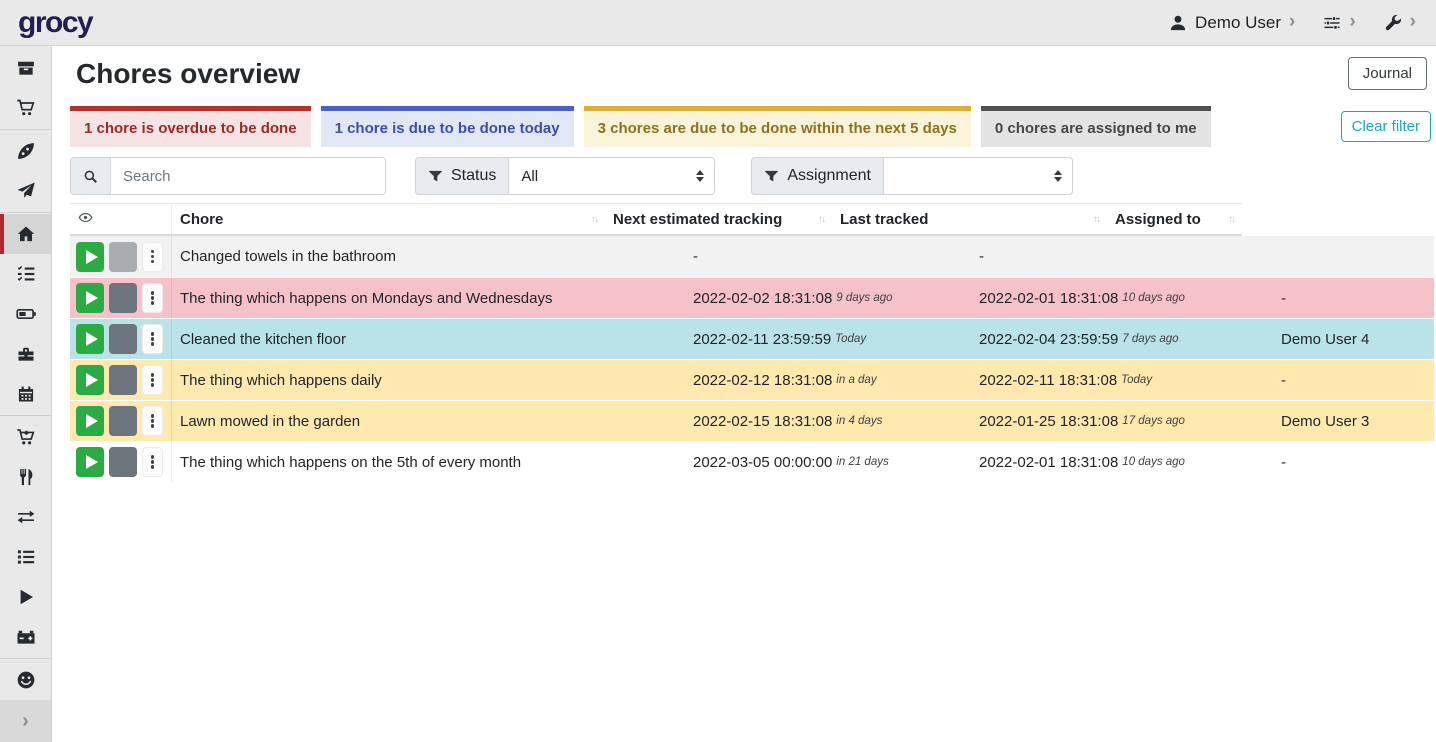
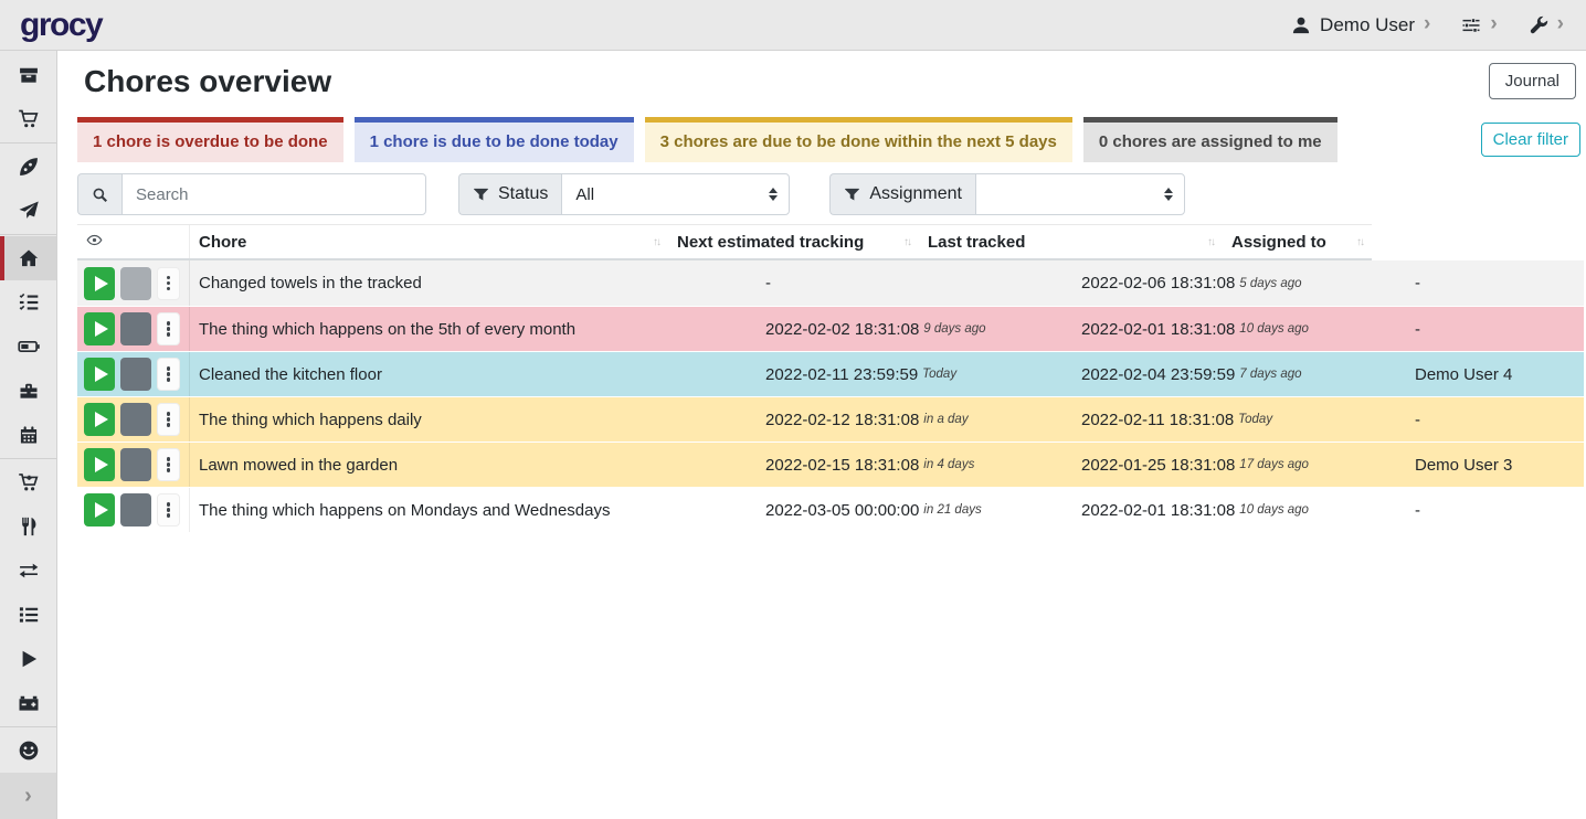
  grocy
  Demo User
  ›
  ›
  ›
  ›
  Chores overview
  Journal
  1 chore is overdue to be done
  1 chore is due to be done today
  3 chores are due to be done within the next 5 days
  0 chores are assigned to me
  Clear filter
  Search
  Status
  All
  Assignment
  Chore
  ↑↓
  Next estimated tracking
  ↑↓
  Last tracked
  ↑↓
  Assigned to
  ↑↓
- Changed towels in the bathroom
+ Changed towels in the tracked
  -
+ 2022-02-06 18:31:08
+ 5 days ago
  -
- The thing which happens on Mondays and Wednesdays
+ The thing which happens on the 5th of every month
  2022-02-02 18:31:08
  9 days ago
  2022-02-01 18:31:08
  10 days ago
  -
  Cleaned the kitchen floor
  2022-02-11 23:59:59
  Today
  2022-02-04 23:59:59
  7 days ago
  Demo User 4
  The thing which happens daily
  2022-02-12 18:31:08
  in a day
  2022-02-11 18:31:08
  Today
  -
  Lawn mowed in the garden
  2022-02-15 18:31:08
  in 4 days
  2022-01-25 18:31:08
  17 days ago
  Demo User 3
- The thing which happens on the 5th of every month
+ The thing which happens on Mondays and Wednesdays
  2022-03-05 00:00:00
  in 21 days
  2022-02-01 18:31:08
  10 days ago
  -
